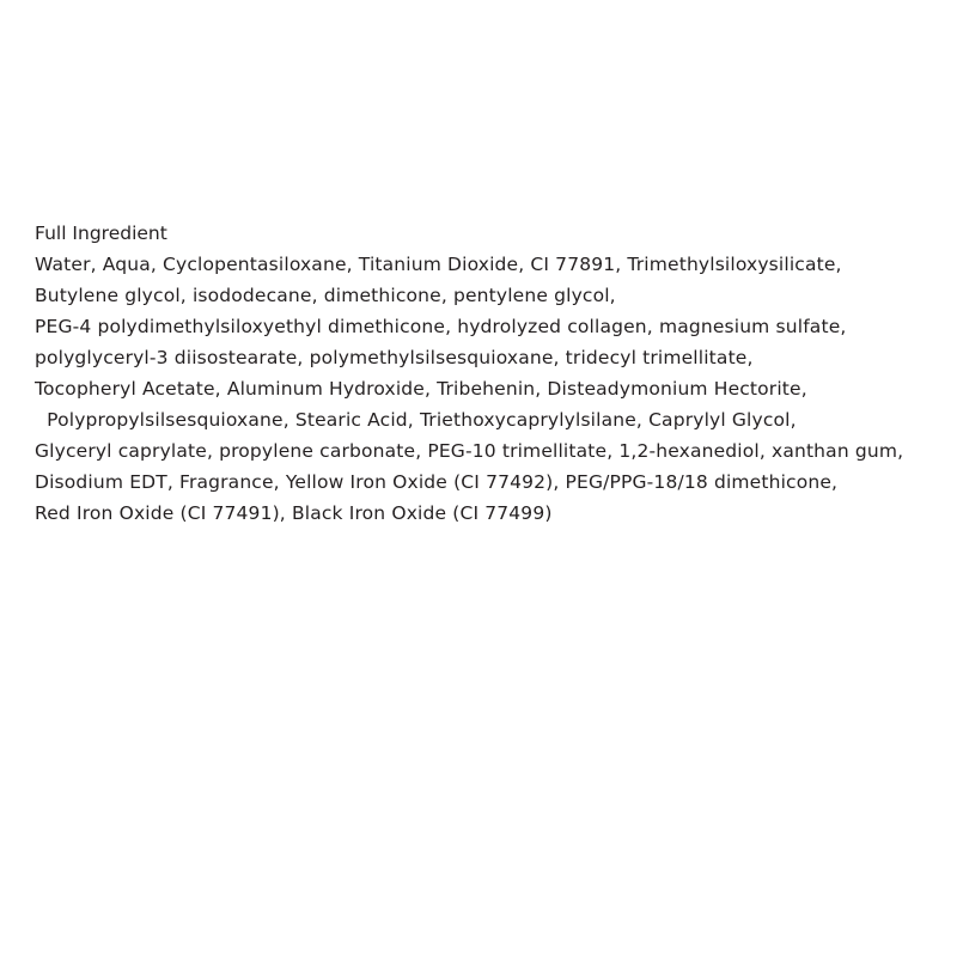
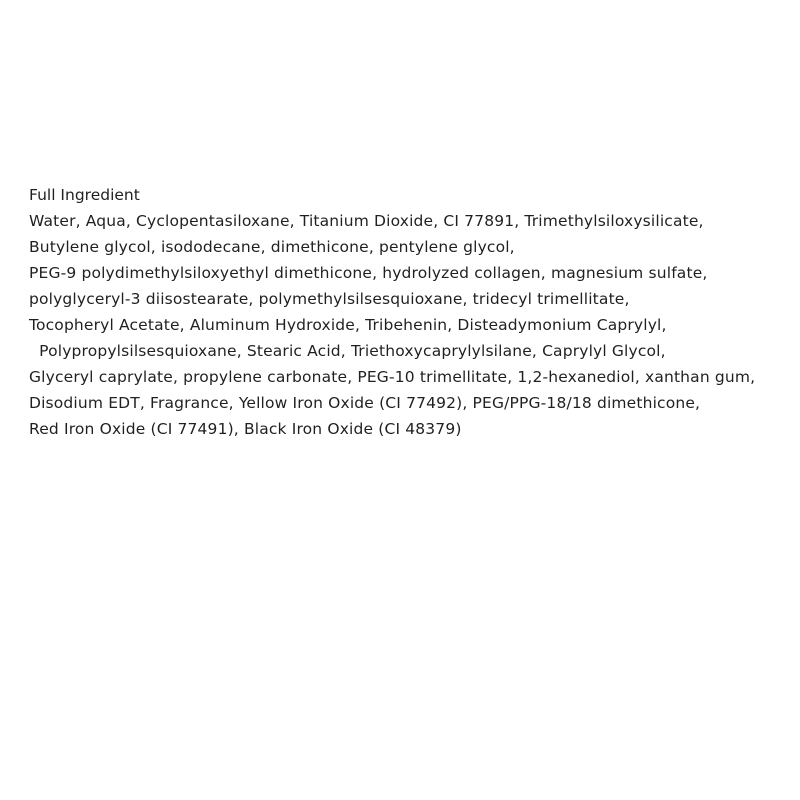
  Full Ingredient
  Water, Aqua, Cyclopentasiloxane, Titanium Dioxide, CI 77891, Trimethylsiloxysilicate,
  Butylene glycol, isododecane, dimethicone, pentylene glycol,
- PEG-4 polydimethylsiloxyethyl dimethicone, hydrolyzed collagen, magnesium sulfate,
+ PEG-9 polydimethylsiloxyethyl dimethicone, hydrolyzed collagen, magnesium sulfate,
  polyglyceryl-3 diisostearate, polymethylsilsesquioxane, tridecyl trimellitate,
- Tocopheryl Acetate, Aluminum Hydroxide, Tribehenin, Disteadymonium Hectorite,
+ Tocopheryl Acetate, Aluminum Hydroxide, Tribehenin, Disteadymonium Caprylyl,
  Polypropylsilsesquioxane, Stearic Acid, Triethoxycaprylylsilane, Caprylyl Glycol,
  Glyceryl caprylate, propylene carbonate, PEG-10 trimellitate, 1,2-hexanediol, xanthan gum,
  Disodium EDT, Fragrance, Yellow Iron Oxide (CI 77492), PEG/PPG-18/18 dimethicone,
- Red Iron Oxide (CI 77491), Black Iron Oxide (CI 77499)
+ Red Iron Oxide (CI 77491), Black Iron Oxide (CI 48379)
